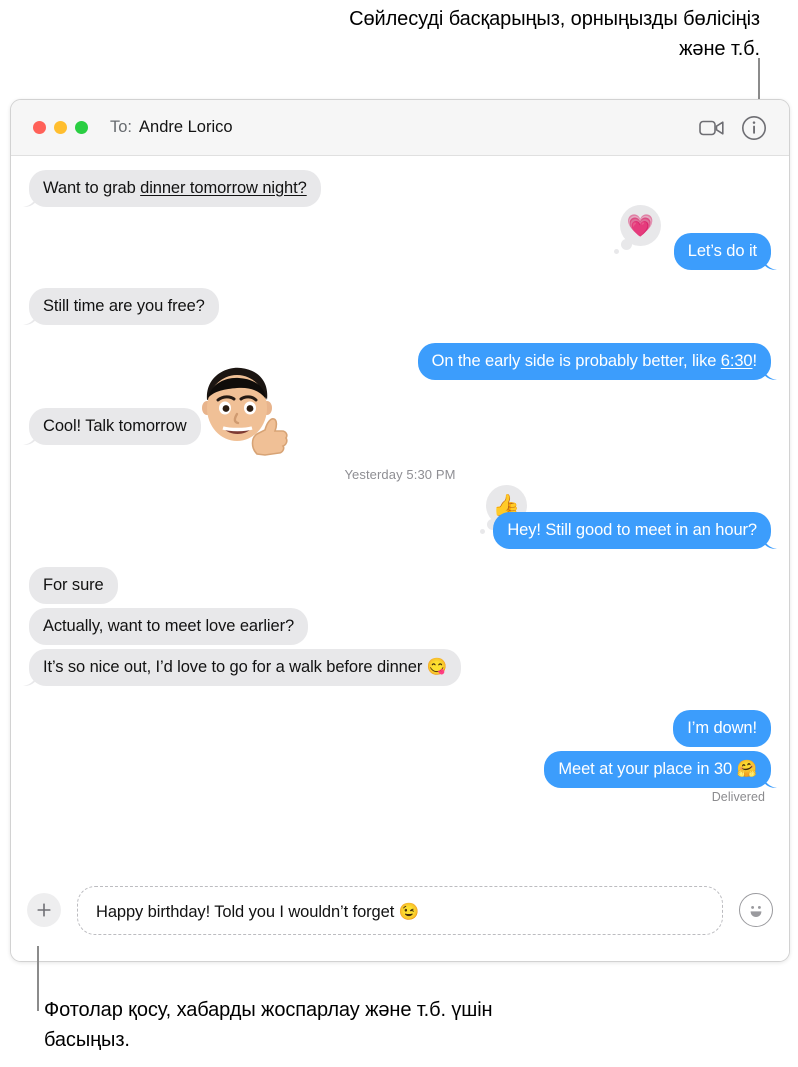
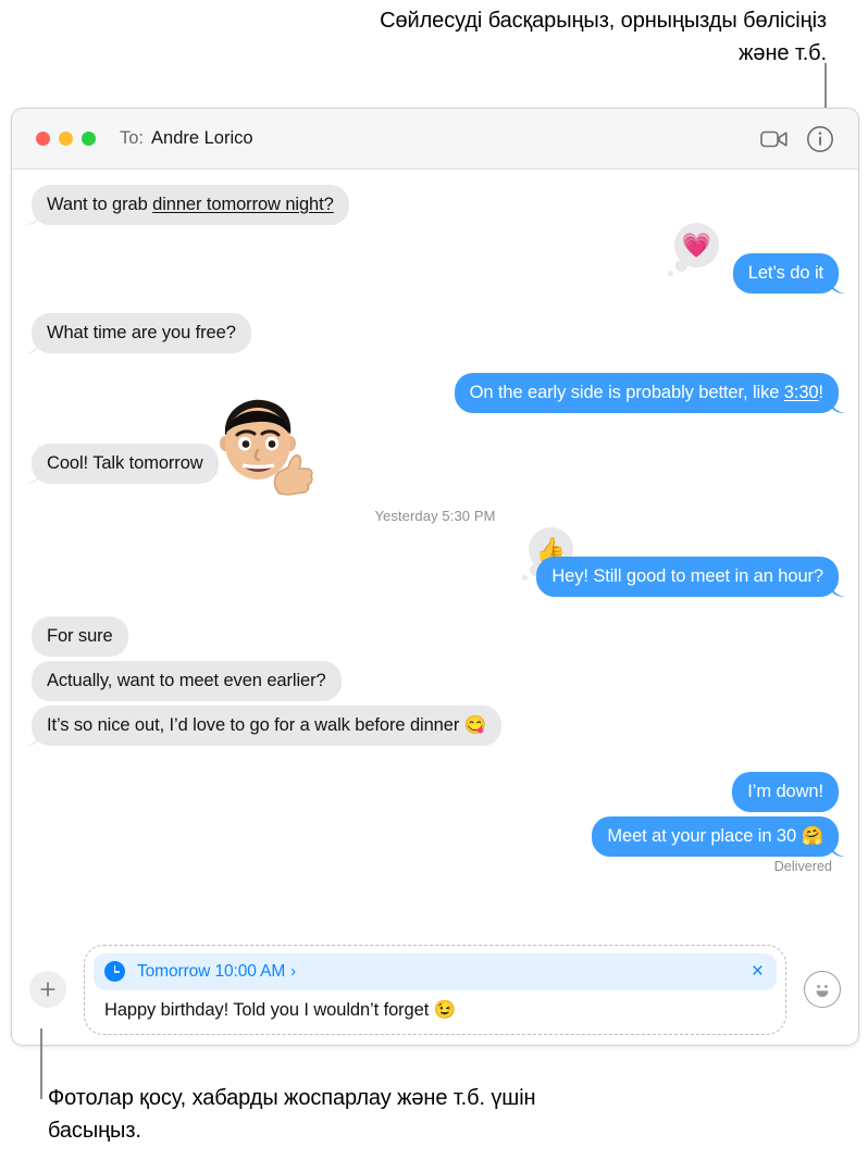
  Сөйлесуді басқарыңыз, орныңызды бөлісіңіз және т.б.
  To:
  Andre Lorico
  Want to grab dinner tomorrow night?
  💗
  Let’s do it
- Still time are you free?
+ What time are you free?
- On the early side is probably better, like 6:30!
+ On the early side is probably better, like 3:30!
  Cool! Talk tomorrow
  Yesterday 5:30 PM
  👍
  Hey! Still good to meet in an hour?
  For sure
- Actually, want to meet love earlier?
+ Actually, want to meet even earlier?
  It’s so nice out, I’d love to go for a walk before dinner 😋
  I’m down!
  Meet at your place in 30 🤗
  Delivered
+ Tomorrow 10:00 AM
+ ›
+ ×
  Happy birthday! Told you I wouldn’t forget 😉
  Фотолар қосу, хабарды жоспарлау және т.б. үшін басыңыз.
